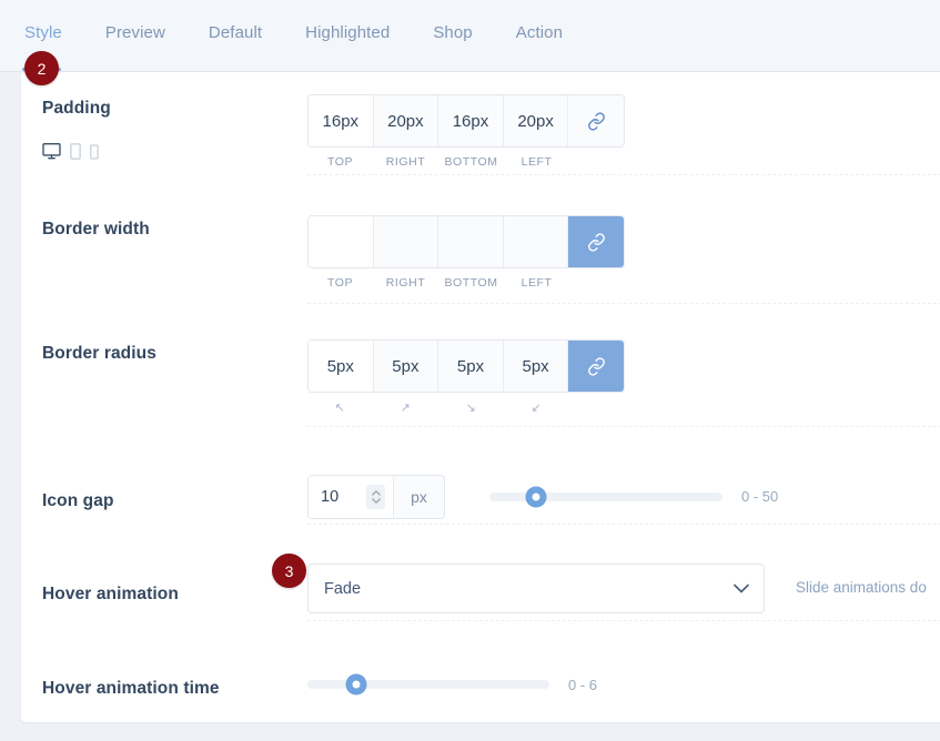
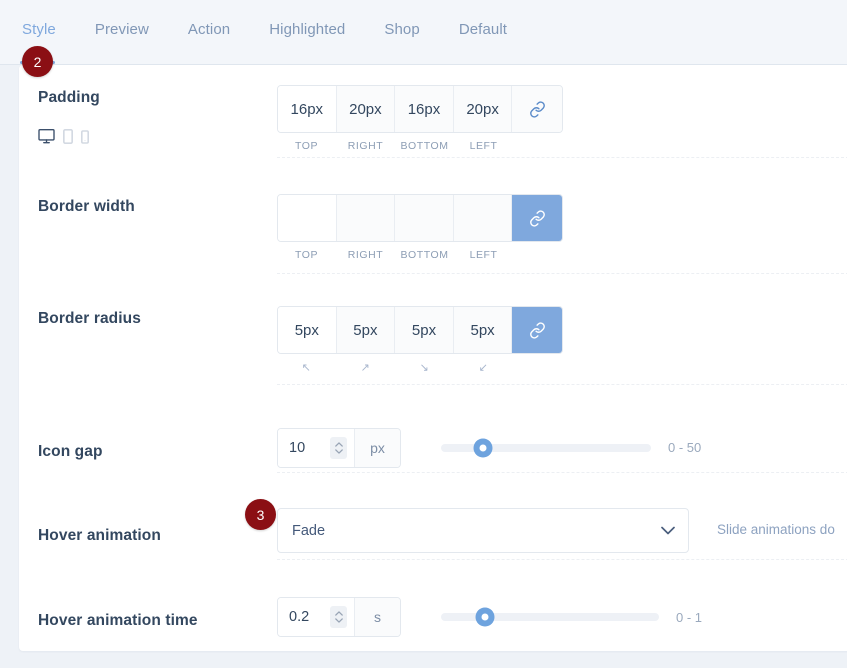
  Style
  Preview
- Default
+ Action
  Highlighted
  Shop
- Action
+ Default
  2
  3
  Padding
  16px
  20px
  16px
  20px
  TOP
  RIGHT
  BOTTOM
  LEFT
  Border width
  TOP
  RIGHT
  BOTTOM
  LEFT
  Border radius
  5px
  5px
  5px
  5px
  ↖
  ↗
  ↘
  ↙
  Icon gap
  10
  px
  0 - 50
  Hover animation
  Fade
  Slide animations do
  Hover animation time
+ 0.2
+ s
- 0 - 6
+ 0 - 1
